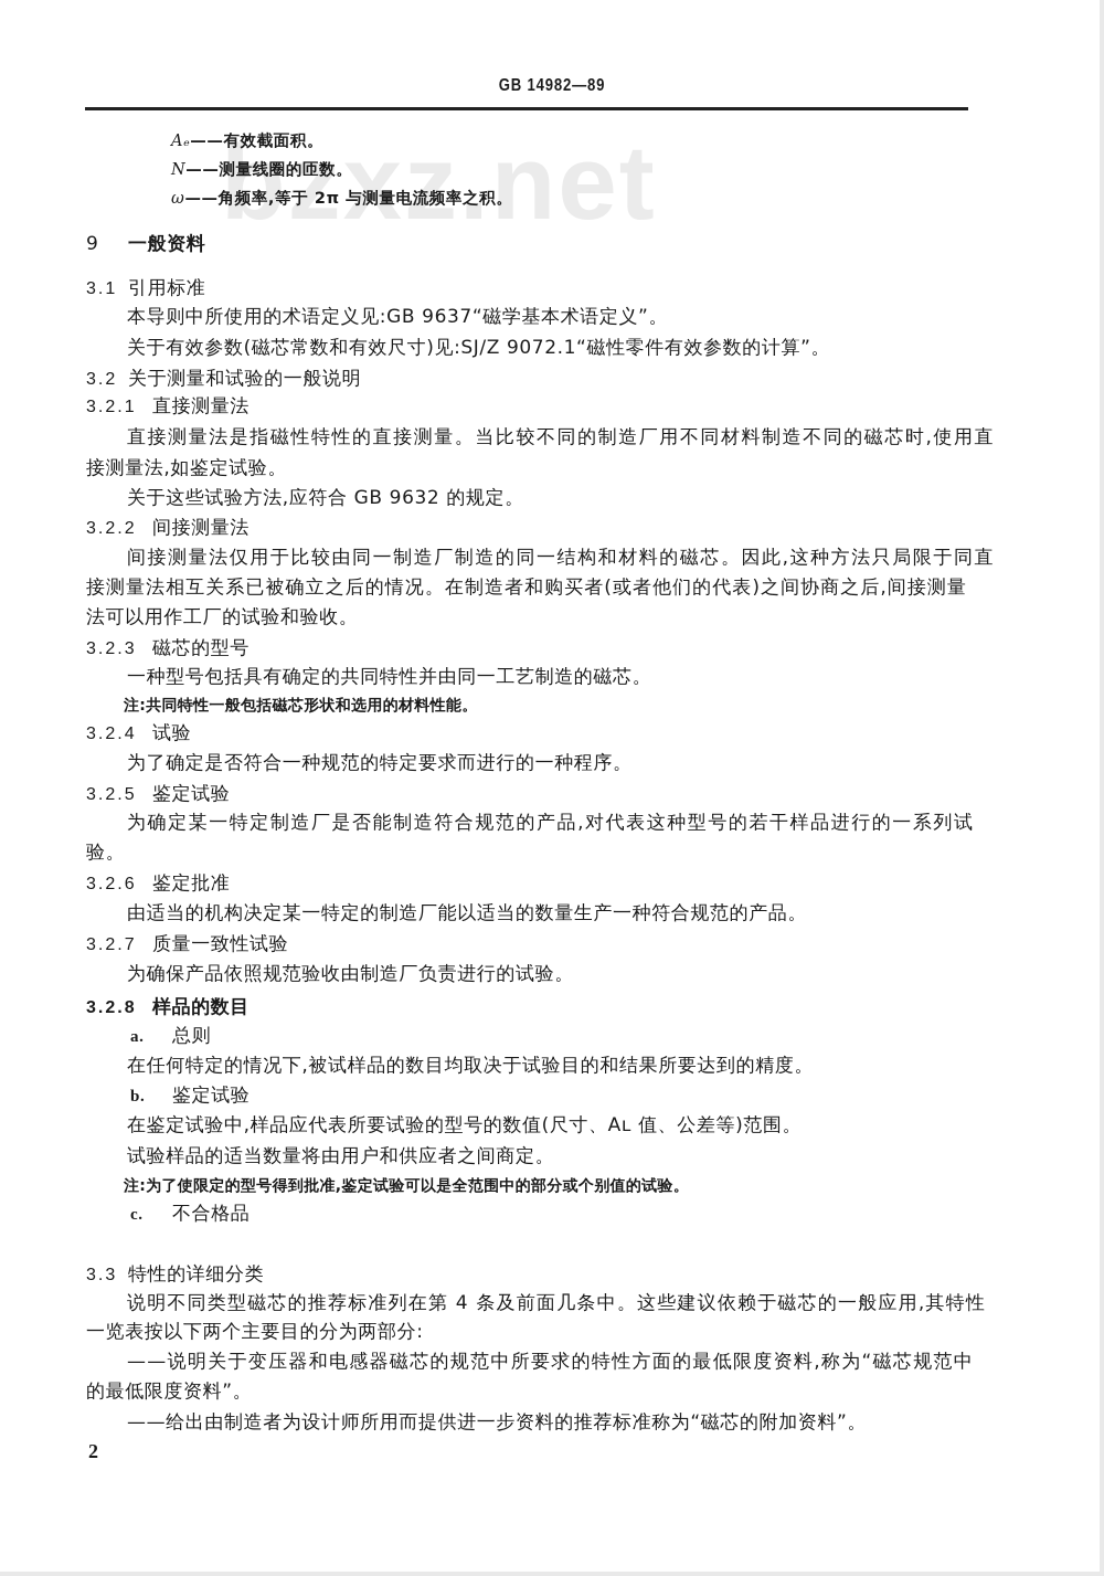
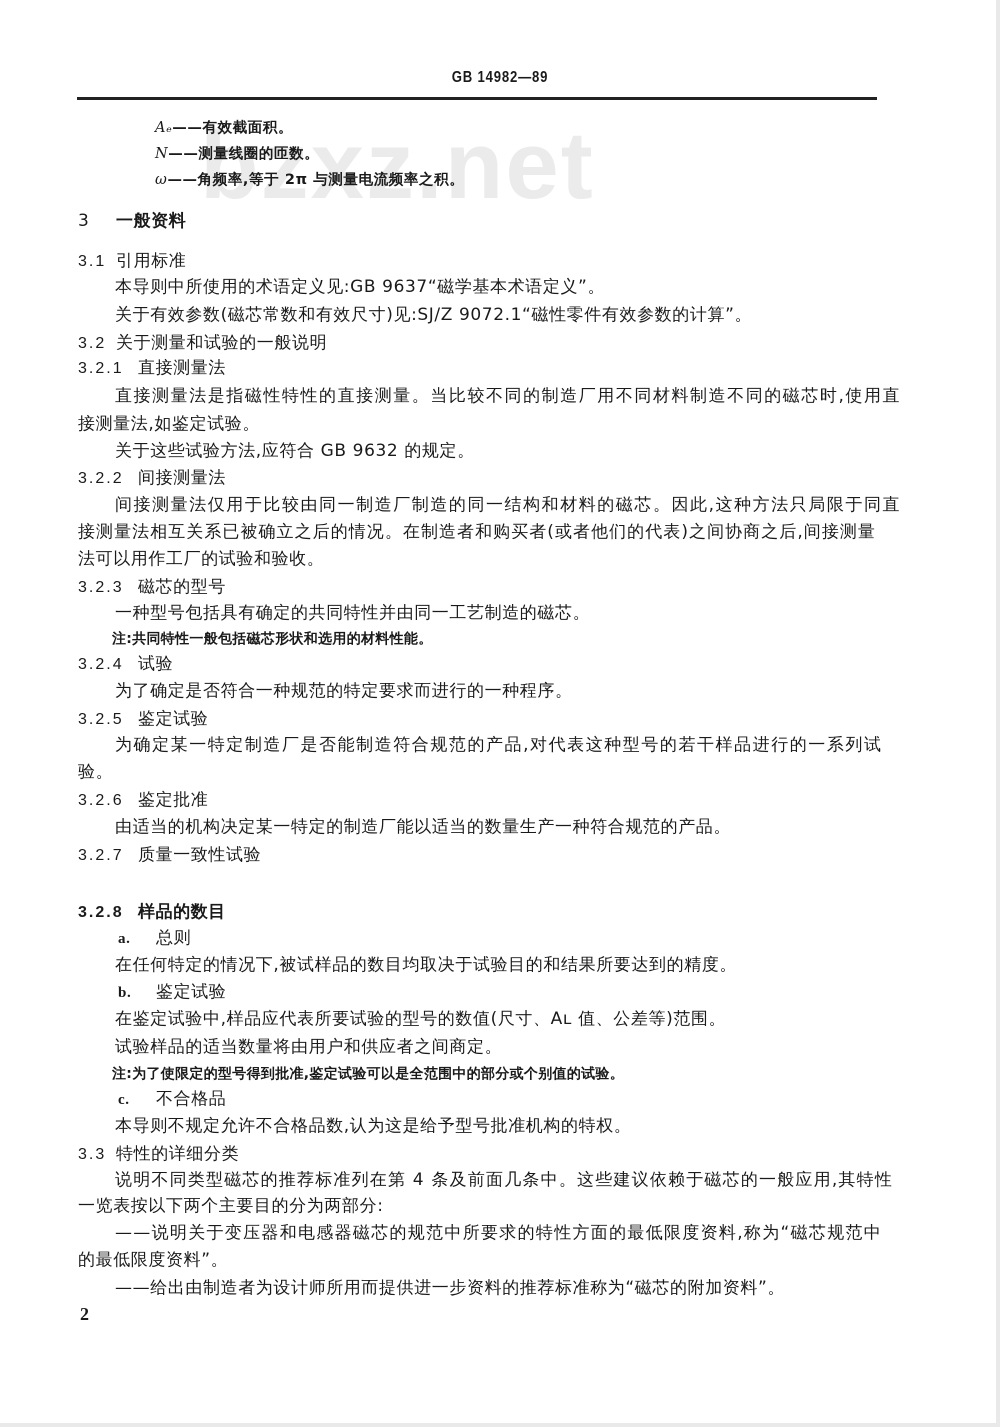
  bzxz.net
  GB 14982—89
  Aₑ——有效截面积。
  N——测量线圈的匝数。
  ω——角频率,等于 2π 与测量电流频率之积。
- 9 一般资料
+ 3 一般资料
  3.1 引用标准
  本导则中所使用的术语定义见:GB 9637“磁学基本术语定义”。
  关于有效参数(磁芯常数和有效尺寸)见:SJ/Z 9072.1“磁性零件有效参数的计算”。
  3.2 关于测量和试验的一般说明
  3.2.1 直接测量法
  直接测量法是指磁性特性的直接测量。当比较不同的制造厂用不同材料制造不同的磁芯时,使用直
  接测量法,如鉴定试验。
  关于这些试验方法,应符合 GB 9632 的规定。
  3.2.2 间接测量法
  间接测量法仅用于比较由同一制造厂制造的同一结构和材料的磁芯。因此,这种方法只局限于同直
  接测量法相互关系已被确立之后的情况。在制造者和购买者(或者他们的代表)之间协商之后,间接测量
  法可以用作工厂的试验和验收。
  3.2.3 磁芯的型号
  一种型号包括具有确定的共同特性并由同一工艺制造的磁芯。
  注:共同特性一般包括磁芯形状和选用的材料性能。
  3.2.4 试验
  为了确定是否符合一种规范的特定要求而进行的一种程序。
  3.2.5 鉴定试验
  为确定某一特定制造厂是否能制造符合规范的产品,对代表这种型号的若干样品进行的一系列试
  验。
  3.2.6 鉴定批准
  由适当的机构决定某一特定的制造厂能以适当的数量生产一种符合规范的产品。
  3.2.7 质量一致性试验
- 为确保产品依照规范验收由制造厂负责进行的试验。
  3.2.8 样品的数目
  a. 总则
  在任何特定的情况下,被试样品的数目均取决于试验目的和结果所要达到的精度。
  b. 鉴定试验
  在鉴定试验中,样品应代表所要试验的型号的数值(尺寸、Aʟ 值、公差等)范围。
  试验样品的适当数量将由用户和供应者之间商定。
  注:为了使限定的型号得到批准,鉴定试验可以是全范围中的部分或个别值的试验。
  c. 不合格品
+ 本导则不规定允许不合格品数,认为这是给予型号批准机构的特权。
  3.3 特性的详细分类
  说明不同类型磁芯的推荐标准列在第 4 条及前面几条中。这些建议依赖于磁芯的一般应用,其特性
  一览表按以下两个主要目的分为两部分:
  ——说明关于变压器和电感器磁芯的规范中所要求的特性方面的最低限度资料,称为“磁芯规范中
  的最低限度资料”。
  ——给出由制造者为设计师所用而提供进一步资料的推荐标准称为“磁芯的附加资料”。
  2
